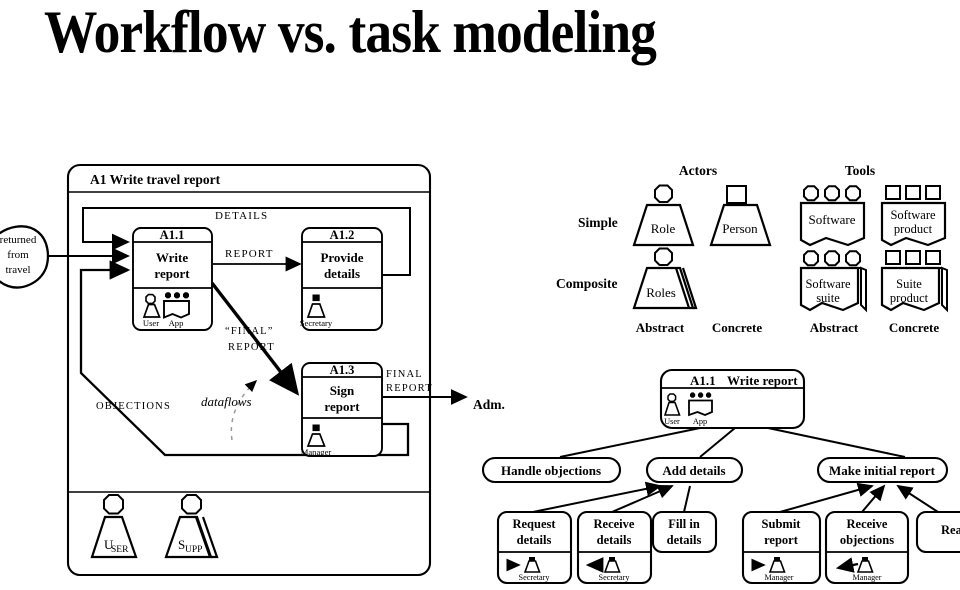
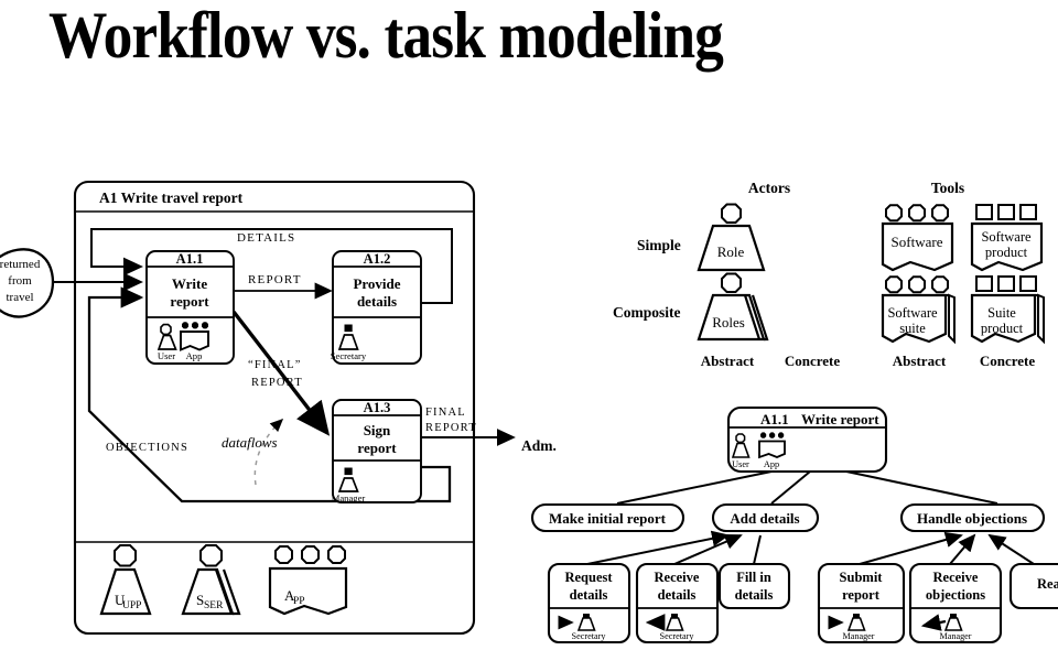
  Workflow vs. task modeling
  A1 Write travel report
  returned
  from
  travel
  DETAILS
  OBJECTIONS
  REPORT
  “FINAL”
  REPORT
  dataflows
  FINAL
  REPORT
  Adm.
  A1.1
  Write
  report
  User
  App
  A1.2
  Provide
  details
  Secretary
  A1.3
  Sign
  report
  Manager
  U
- SER
+ UPP
  S
- UPP
+ SER
+ A
+ PP
  Actors
  Tools
  Simple
  Composite
  Abstract
  Concrete
  Abstract
  Concrete
  Role
- Person
  Roles
  Software
  Software
  product
  Software
  suite
  Suite
  product
  A1.1
  Write report
  User
  App
- Handle objections
+ Make initial report
  Add details
- Make initial report
+ Handle objections
  Request
  details
  Secretary
  Receive
  details
  Secretary
  Fill in
  details
  Submit
  report
  Manager
  Receive
  objections
  Manager
